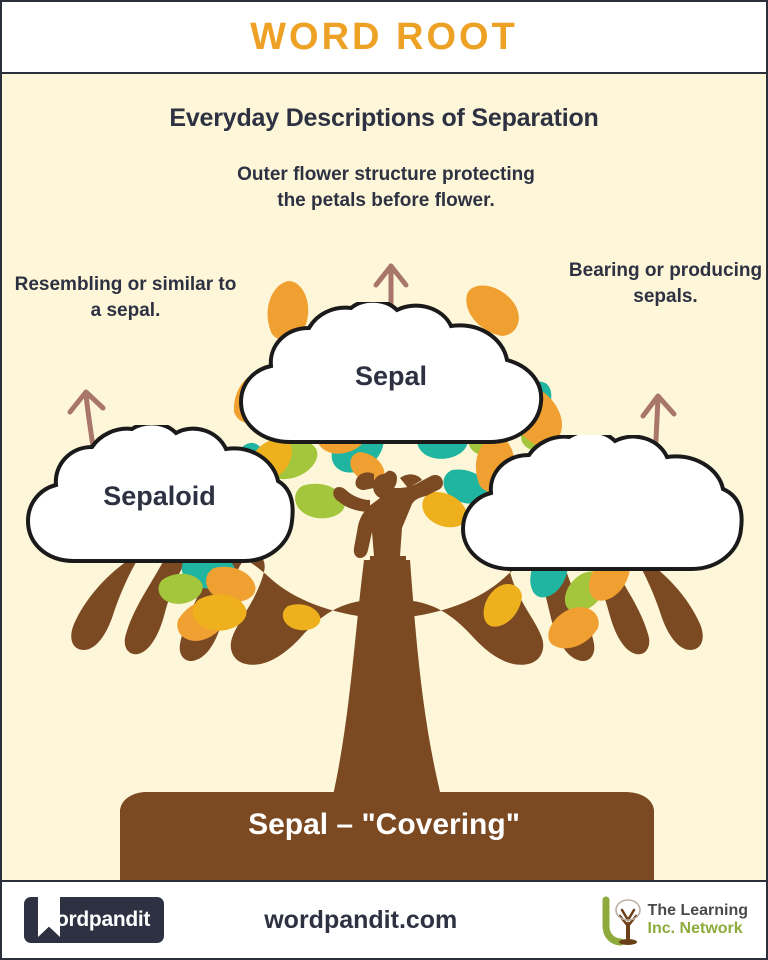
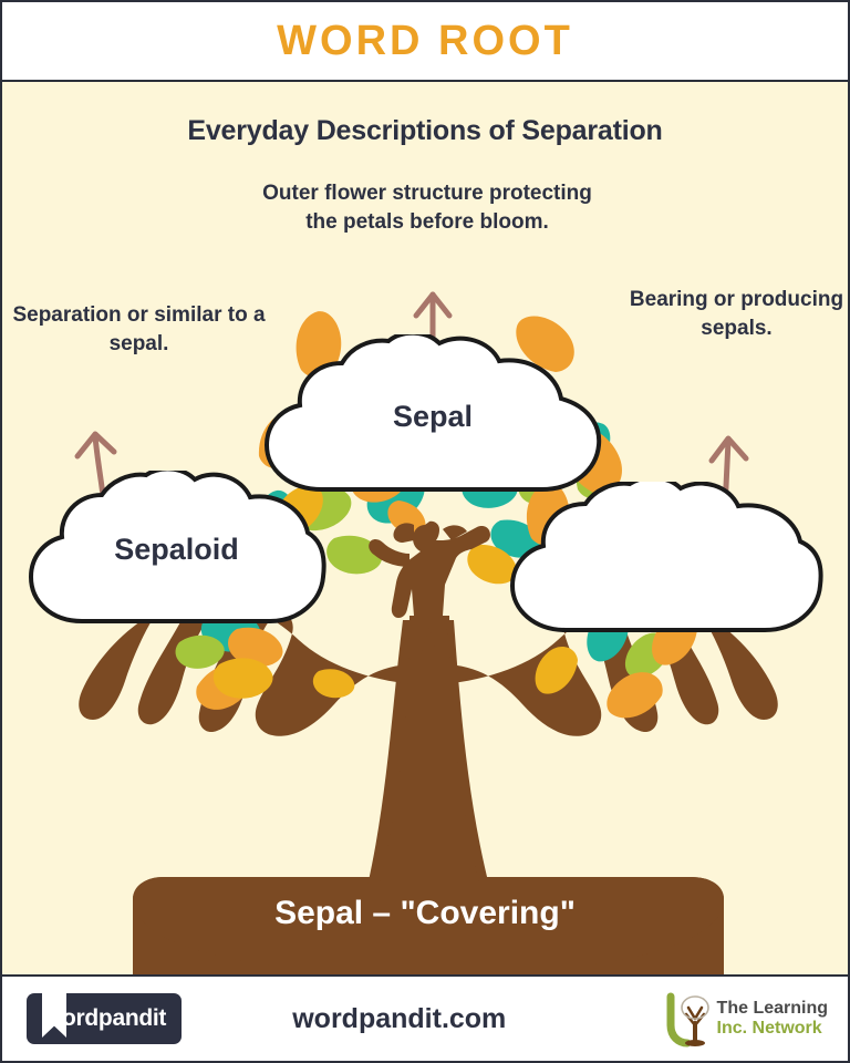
  WORD ROOT
  Everyday Descriptions of Separation
- Outer flower structure protecting the petals before flower.
+ Outer flower structure protecting the petals before bloom.
- Resembling or similar to a sepal.
+ Separation or similar to a sepal.
  Bearing or producing sepals.
  Sepal
  Sepaloid
  Sepal – "Covering"
  ordpandit
  wordpandit.com
  The Learning
  Inc. Network
